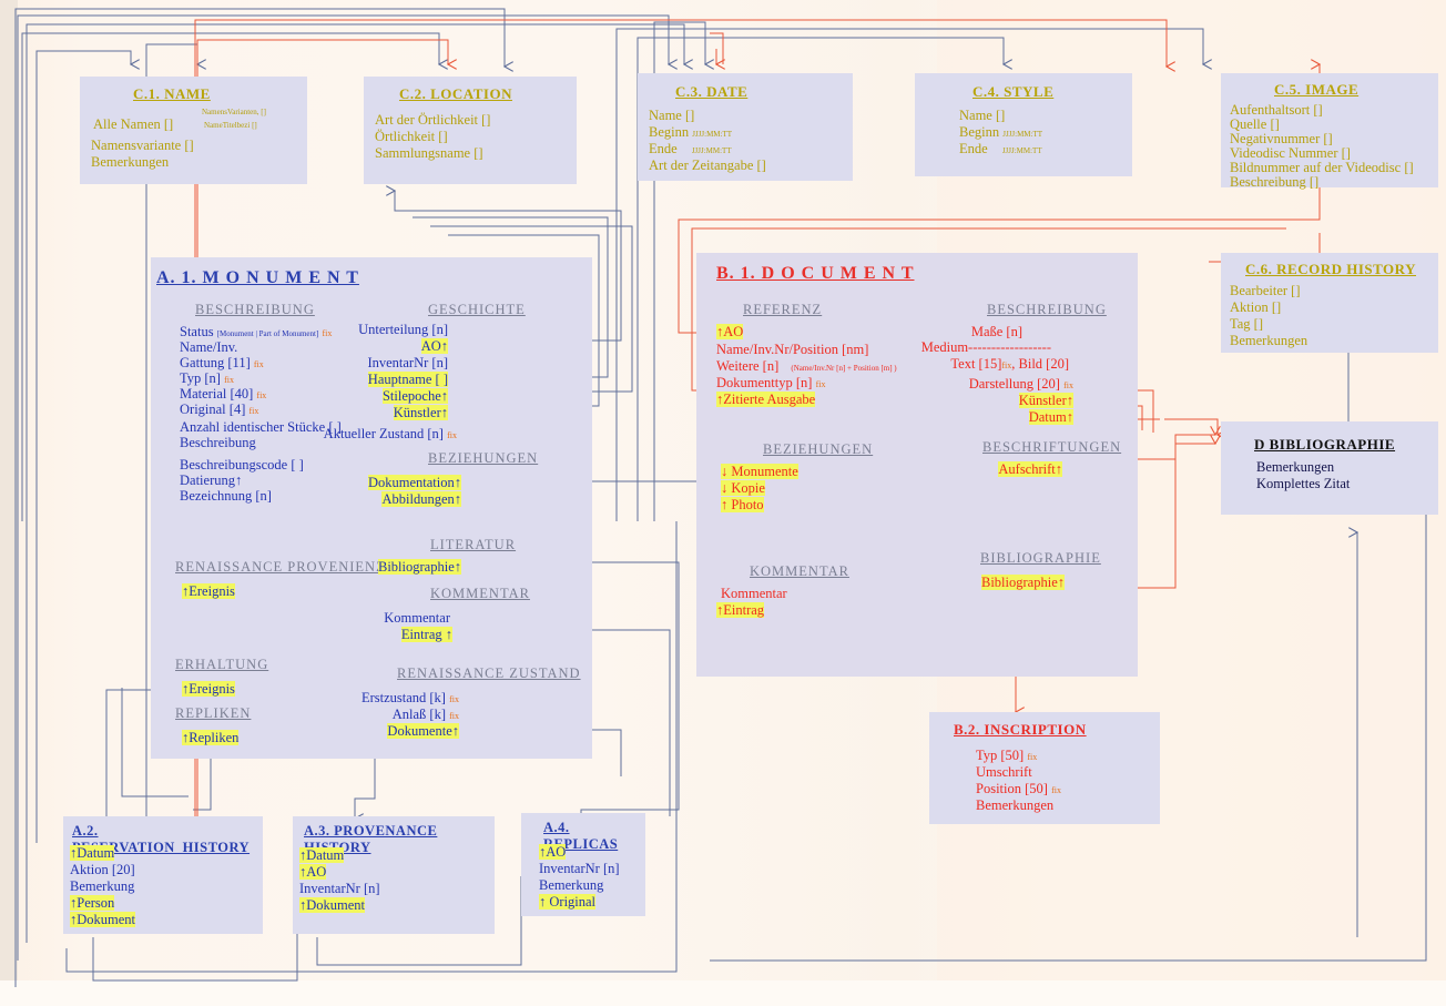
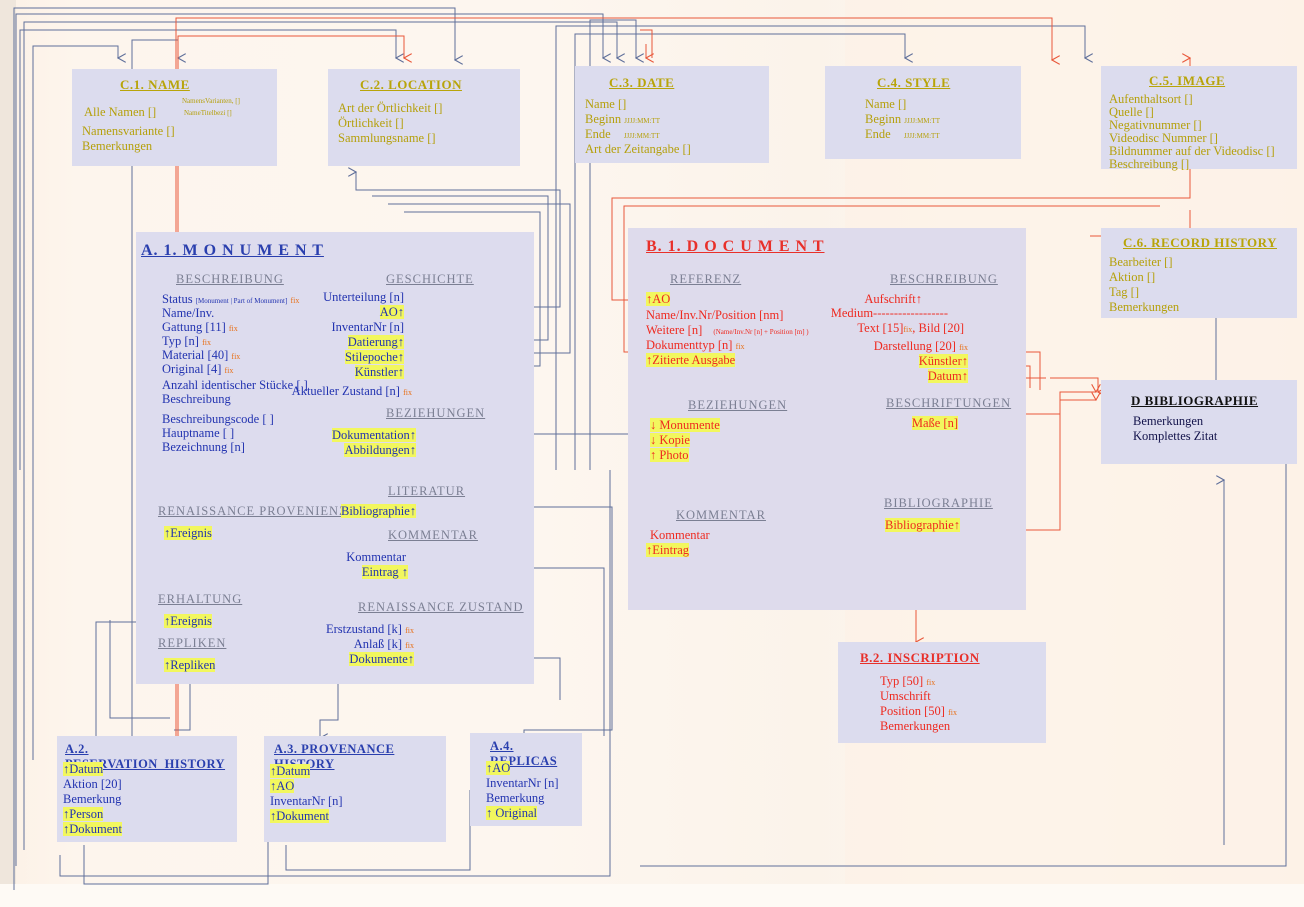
  C.1. NAME
  NamensVarianten, []
  NameTitelbezi []
  Alle Namen []
  Namensvariante []
  Bemerkungen
  C.2. LOCATION
  Art der Örtlichkeit []
  Örtlichkeit []
  Sammlungsname []
  C.3. DATE
  Name []
  Beginn JJJJ:MM:TT
  Ende JJJJ:MM:TT
  Art der Zeitangabe []
  C.4. STYLE
  Name []
  Beginn JJJJ:MM:TT
  Ende JJJJ:MM:TT
  C.5. IMAGE
  Aufenthaltsort []
  Quelle []
  Negativnummer []
  Videodisc Nummer []
  Bildnummer auf der Videodisc []
  Beschreibung []
  C.6. RECORD HISTORY
  Bearbeiter []
  Aktion []
  Tag []
  Bemerkungen
  D BIBLIOGRAPHIE
  Bemerkungen
  Komplettes Zitat
  A. 1. M O N U M E N T
  BESCHREIBUNG
  Status [Monument | Part of Monument] fix
  Name/Inv.
  Gattung [11] fix
  Typ [n] fix
  Material [40] fix
  Original [4] fix
  Anzahl identischer Stücke [ ]
  Beschreibung
  Beschreibungscode [ ]
- Datierung↑
+ Hauptname [ ]
  Bezeichnung [n]
  GESCHICHTE
  Unterteilung [n]
  AO↑
  InventarNr [n]
- Hauptname [ ]
+ Datierung↑
  Stilepoche↑
  Künstler↑
  Aktueller Zustand [n] fix
  BEZIEHUNGEN
  Dokumentation↑
  Abbildungen↑
  RENAISSANCE PROVENIEN
  ↑Ereignis
  ERHALTUNG
  ↑Ereignis
  REPLIKEN
  ↑Repliken
  LITERATUR
  Bibliographie↑
  KOMMENTAR
  Kommentar
  Eintrag ↑
  RENAISSANCE ZUSTAND
  Erstzustand [k] fix
  Anlaß [k] fix
  Dokumente↑
  B. 1. D O C U M E N T
  REFERENZ
  ↑AO
  Name/Inv.Nr/Position [nm]
  Weitere [n] (Name/Inv.Nr [n] + Position [m] )
  Dokumenttyp [n] fix
  ↑Zitierte Ausgabe
  BESCHREIBUNG
- Maße [n]
+ Aufschrift↑
  Medium------------------
  Text [15]fix, Bild [20]
  Darstellung [20] fix
  Künstler↑
  Datum↑
  BEZIEHUNGEN
  ↓ Monumente
  ↓ Kopie
  ↑ Photo
  BESCHRIFTUNGEN
- Aufschrift↑
+ Maße [n]
  KOMMENTAR
  Kommentar
  ↑Eintrag
  BIBLIOGRAPHIE
  Bibliographie↑
  B.2. INSCRIPTION
  Typ [50] fix
  Umschrift
  Position [50] fix
  Bemerkungen
  A.2. VATION_HISTORY
  ↑Datum
  Aktion [20]
  Bemerkung
  ↑Person
  ↑Dokument
  A.3. PROVENANCE ORY
  ↑Datum
  ↑AO
  InventarNr [n]
  ↑Dokument
  A.4. PLICAS
  ↑AO
  InventarNr [n]
  Bemerkung
  ↑ Original
